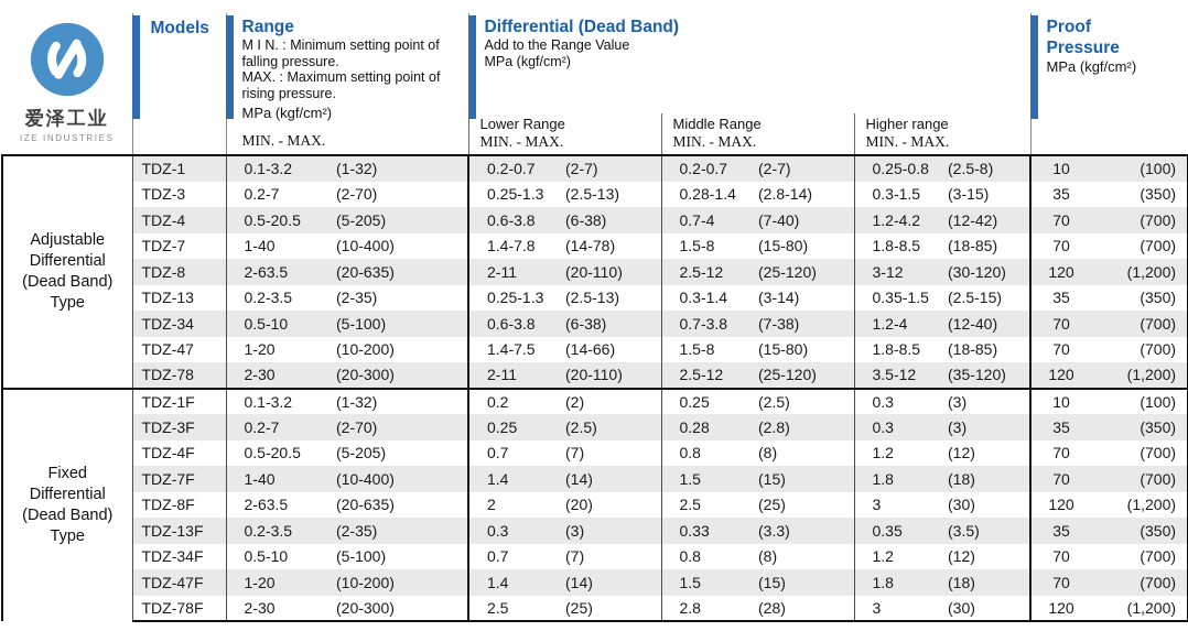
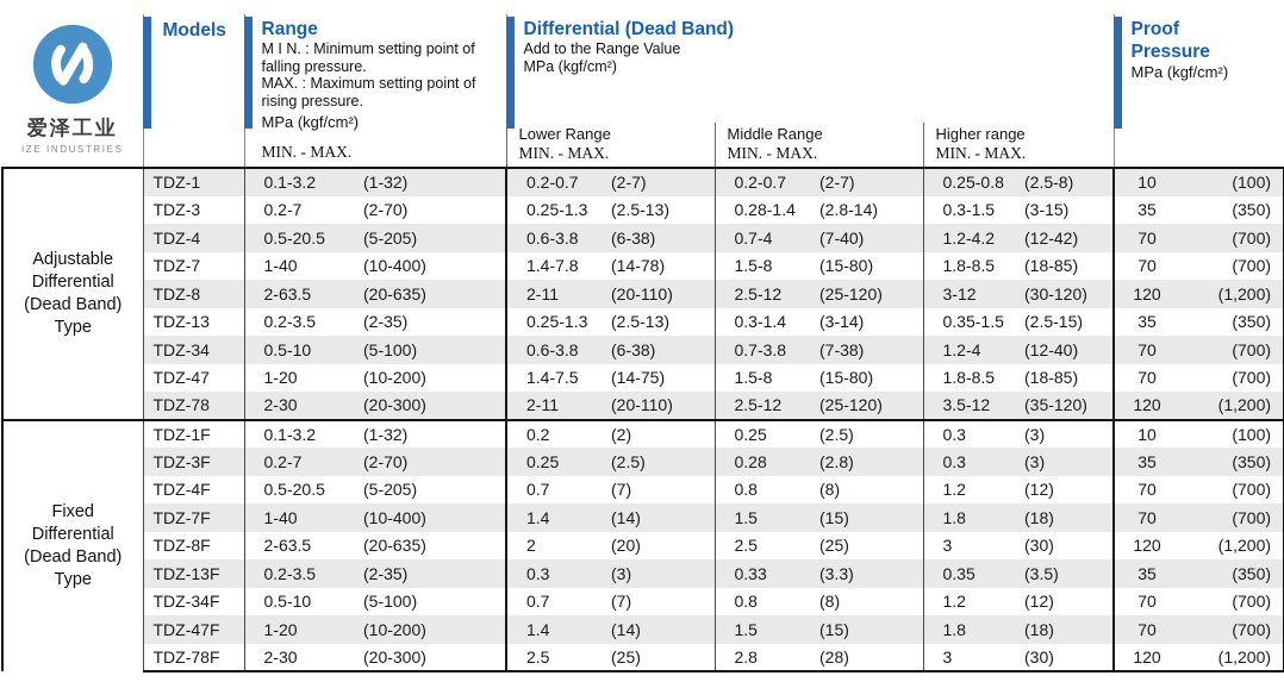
  爱泽工业 IZE INDUSTRIES	Models	Range M I N. : Minimum setting point of falling pressure. MAX. : Maximum setting point of rising pressure. MPa (kgf/cm²) MIN. - MAX.	Differential (Dead Band) Add to the Range Value MPa (kgf/cm²)	Proof Pressure MPa (kgf/cm²)
  Lower Range MIN. - MAX.	Middle Range MIN. - MAX.	Higher range MIN. - MAX.
  Adjustable Differential (Dead Band) Type	TDZ-1	0.1-3.2	(1-32)	0.2-0.7	(2-7)	0.2-0.7	(2-7)	0.25-0.8	(2.5-8)	10	(100)
  TDZ-3	0.2-7	(2-70)	0.25-1.3	(2.5-13)	0.28-1.4	(2.8-14)	0.3-1.5	(3-15)	35	(350)
  TDZ-4	0.5-20.5	(5-205)	0.6-3.8	(6-38)	0.7-4	(7-40)	1.2-4.2	(12-42)	70	(700)
  TDZ-7	1-40	(10-400)	1.4-7.8	(14-78)	1.5-8	(15-80)	1.8-8.5	(18-85)	70	(700)
  TDZ-8	2-63.5	(20-635)	2-11	(20-110)	2.5-12	(25-120)	3-12	(30-120)	120	(1,200)
  TDZ-13	0.2-3.5	(2-35)	0.25-1.3	(2.5-13)	0.3-1.4	(3-14)	0.35-1.5	(2.5-15)	35	(350)
  TDZ-34	0.5-10	(5-100)	0.6-3.8	(6-38)	0.7-3.8	(7-38)	1.2-4	(12-40)	70	(700)
- TDZ-47	1-20	(10-200)	1.4-7.5	(14-66)	1.5-8	(15-80)	1.8-8.5	(18-85)	70	(700)
+ TDZ-47	1-20	(10-200)	1.4-7.5	(14-75)	1.5-8	(15-80)	1.8-8.5	(18-85)	70	(700)
  TDZ-78	2-30	(20-300)	2-11	(20-110)	2.5-12	(25-120)	3.5-12	(35-120)	120	(1,200)
  Fixed Differential (Dead Band) Type	TDZ-1F	0.1-3.2	(1-32)	0.2	(2)	0.25	(2.5)	0.3	(3)	10	(100)
  TDZ-3F	0.2-7	(2-70)	0.25	(2.5)	0.28	(2.8)	0.3	(3)	35	(350)
  TDZ-4F	0.5-20.5	(5-205)	0.7	(7)	0.8	(8)	1.2	(12)	70	(700)
  TDZ-7F	1-40	(10-400)	1.4	(14)	1.5	(15)	1.8	(18)	70	(700)
  TDZ-8F	2-63.5	(20-635)	2	(20)	2.5	(25)	3	(30)	120	(1,200)
  TDZ-13F	0.2-3.5	(2-35)	0.3	(3)	0.33	(3.3)	0.35	(3.5)	35	(350)
  TDZ-34F	0.5-10	(5-100)	0.7	(7)	0.8	(8)	1.2	(12)	70	(700)
  TDZ-47F	1-20	(10-200)	1.4	(14)	1.5	(15)	1.8	(18)	70	(700)
  TDZ-78F	2-30	(20-300)	2.5	(25)	2.8	(28)	3	(30)	120	(1,200)
